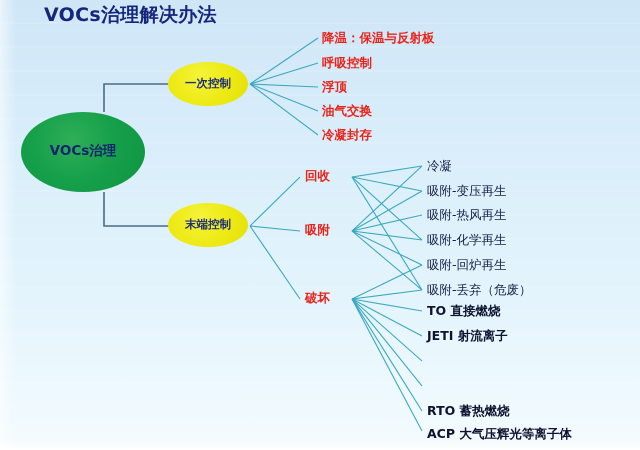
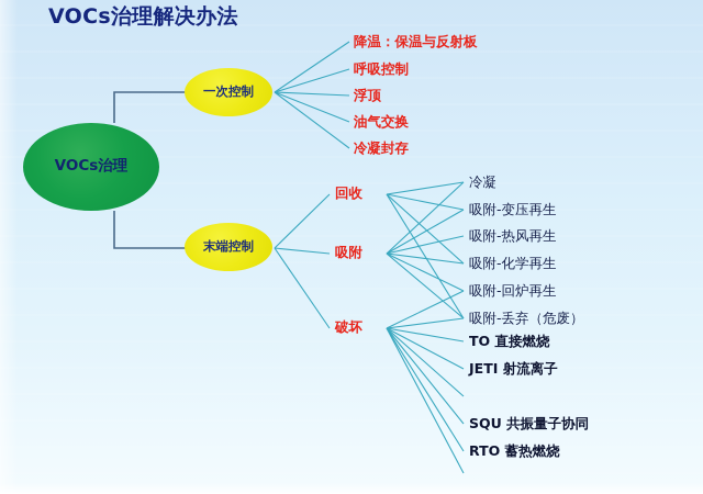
  VOCs治理解决办法
  VOCs治理
  一次控制
  末端控制
  降温：保温与反射板
  呼吸控制
  浮顶
  油气交换
  冷凝封存
  回收
  吸附
  破坏
  冷凝
  吸附-变压再生
  吸附-热风再生
  吸附-化学再生
  吸附-回炉再生
  吸附-丢弃（危废）
  TO 直接燃烧
  JETI 射流离子
+ SQU 共振量子协同
  RTO 蓄热燃烧
- ACP 大气压辉光等离子体
